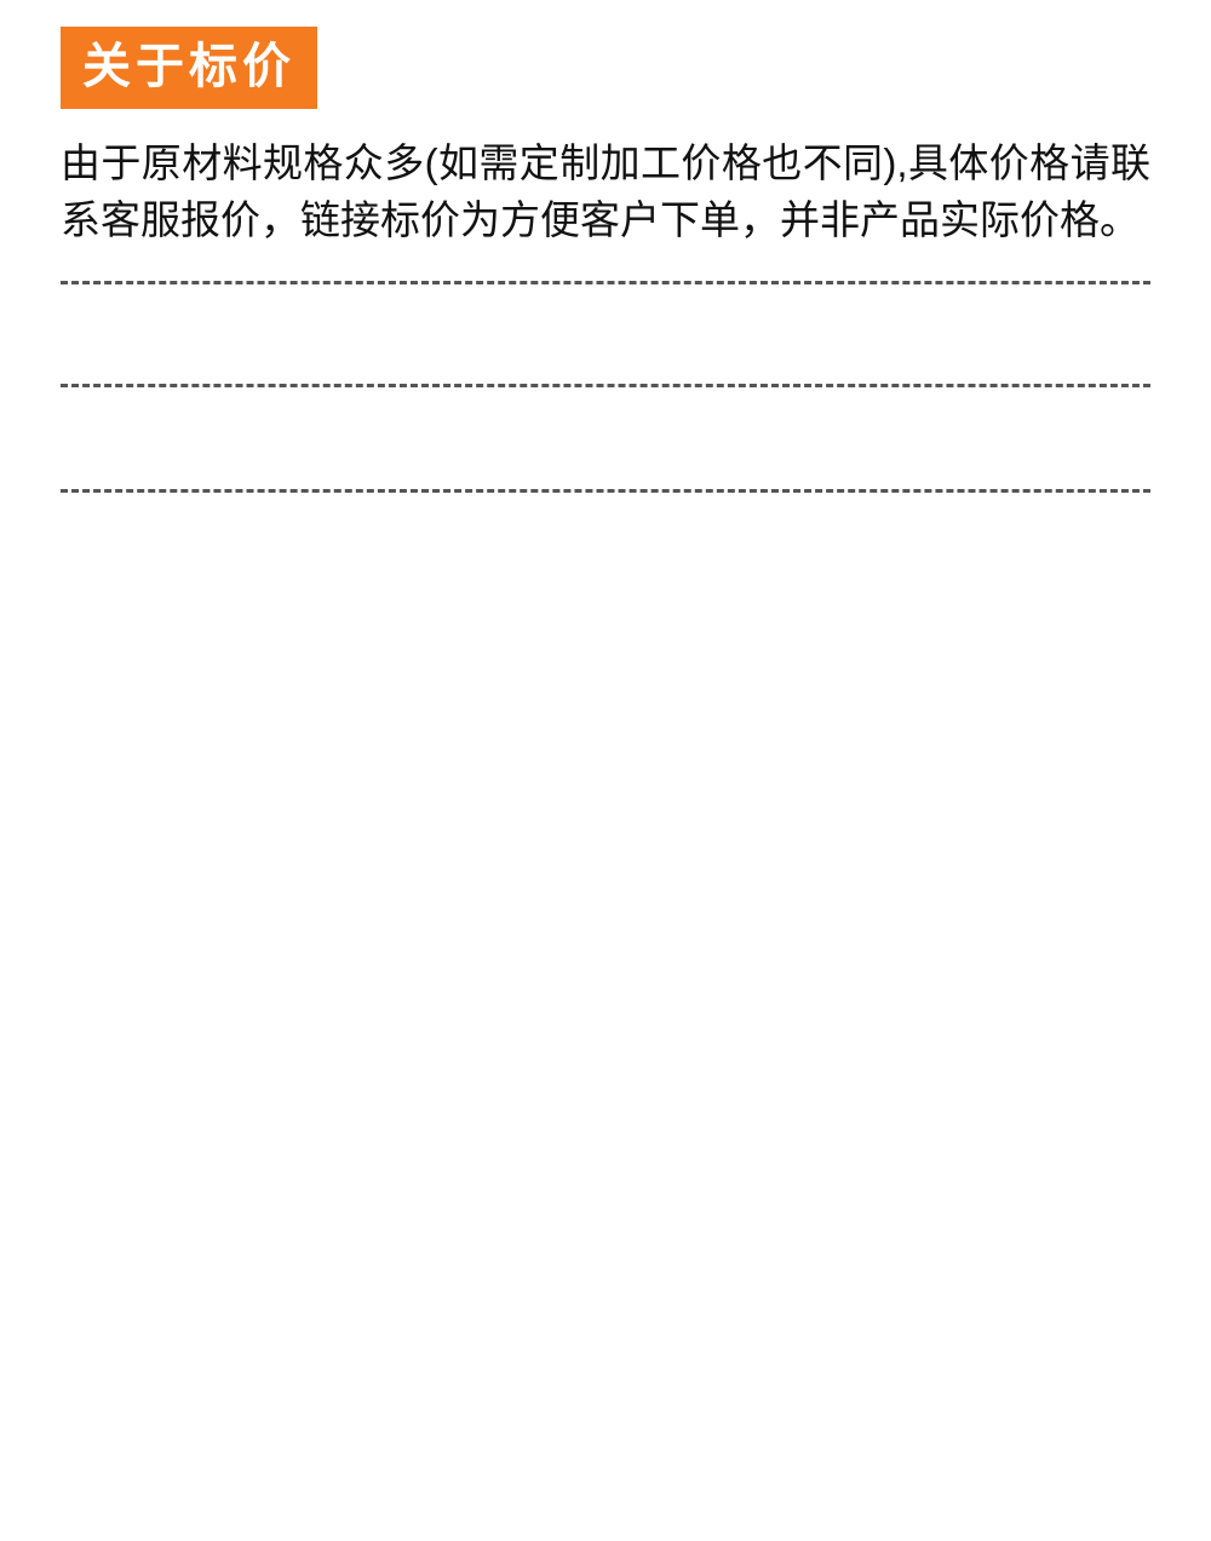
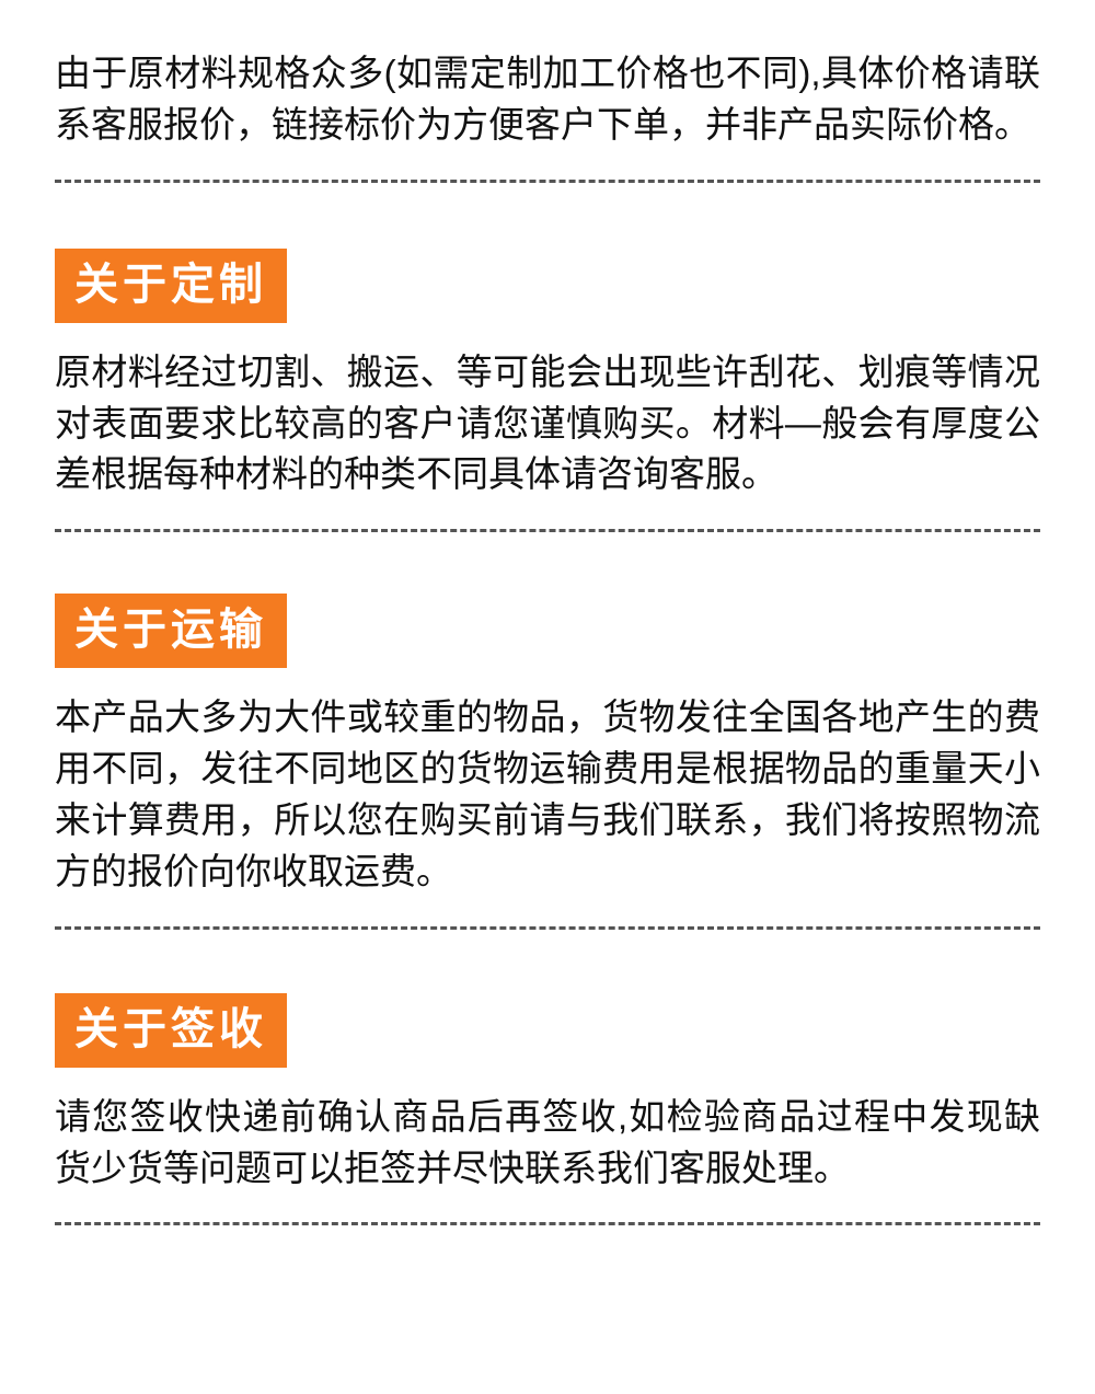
- 关于标价
  由于原材料规格众多(如需定制加工价格也不同),具体价格请联系客服报价，链接标价为方便客户下单，并非产品实际价格。
+ 关于定制
+ 原材料经过切割、搬运、等可能会出现些许刮花、划痕等情况对表面要求比较高的客户请您谨慎购买。材料—般会有厚度公差根据每种材料的种类不同具体请咨询客服。
+ 关于运输
+ 本产品大多为大件或较重的物品，货物发往全国各地产生的费用不同，发往不同地区的货物运输费用是根据物品的重量天小来计算费用，所以您在购买前请与我们联系，我们将按照物流方的报价向你收取运费。
+ 关于签收
+ 请您签收快递前确认商品后再签收,如检验商品过程中发现缺货少货等问题可以拒签并尽快联系我们客服处理。
